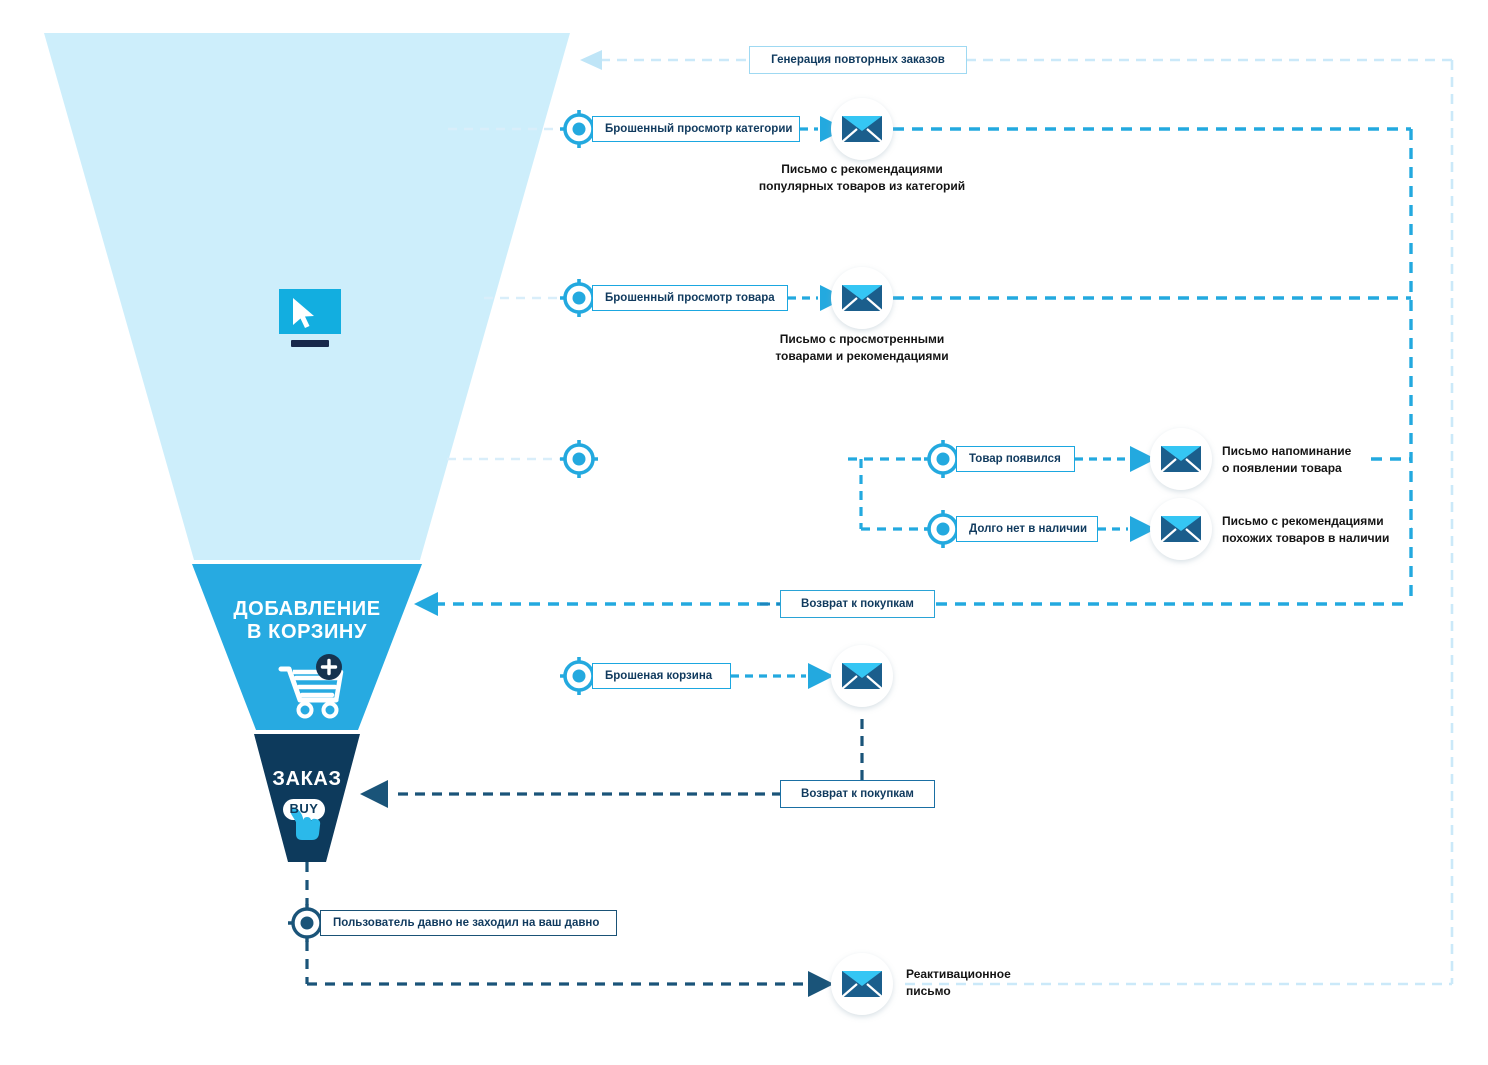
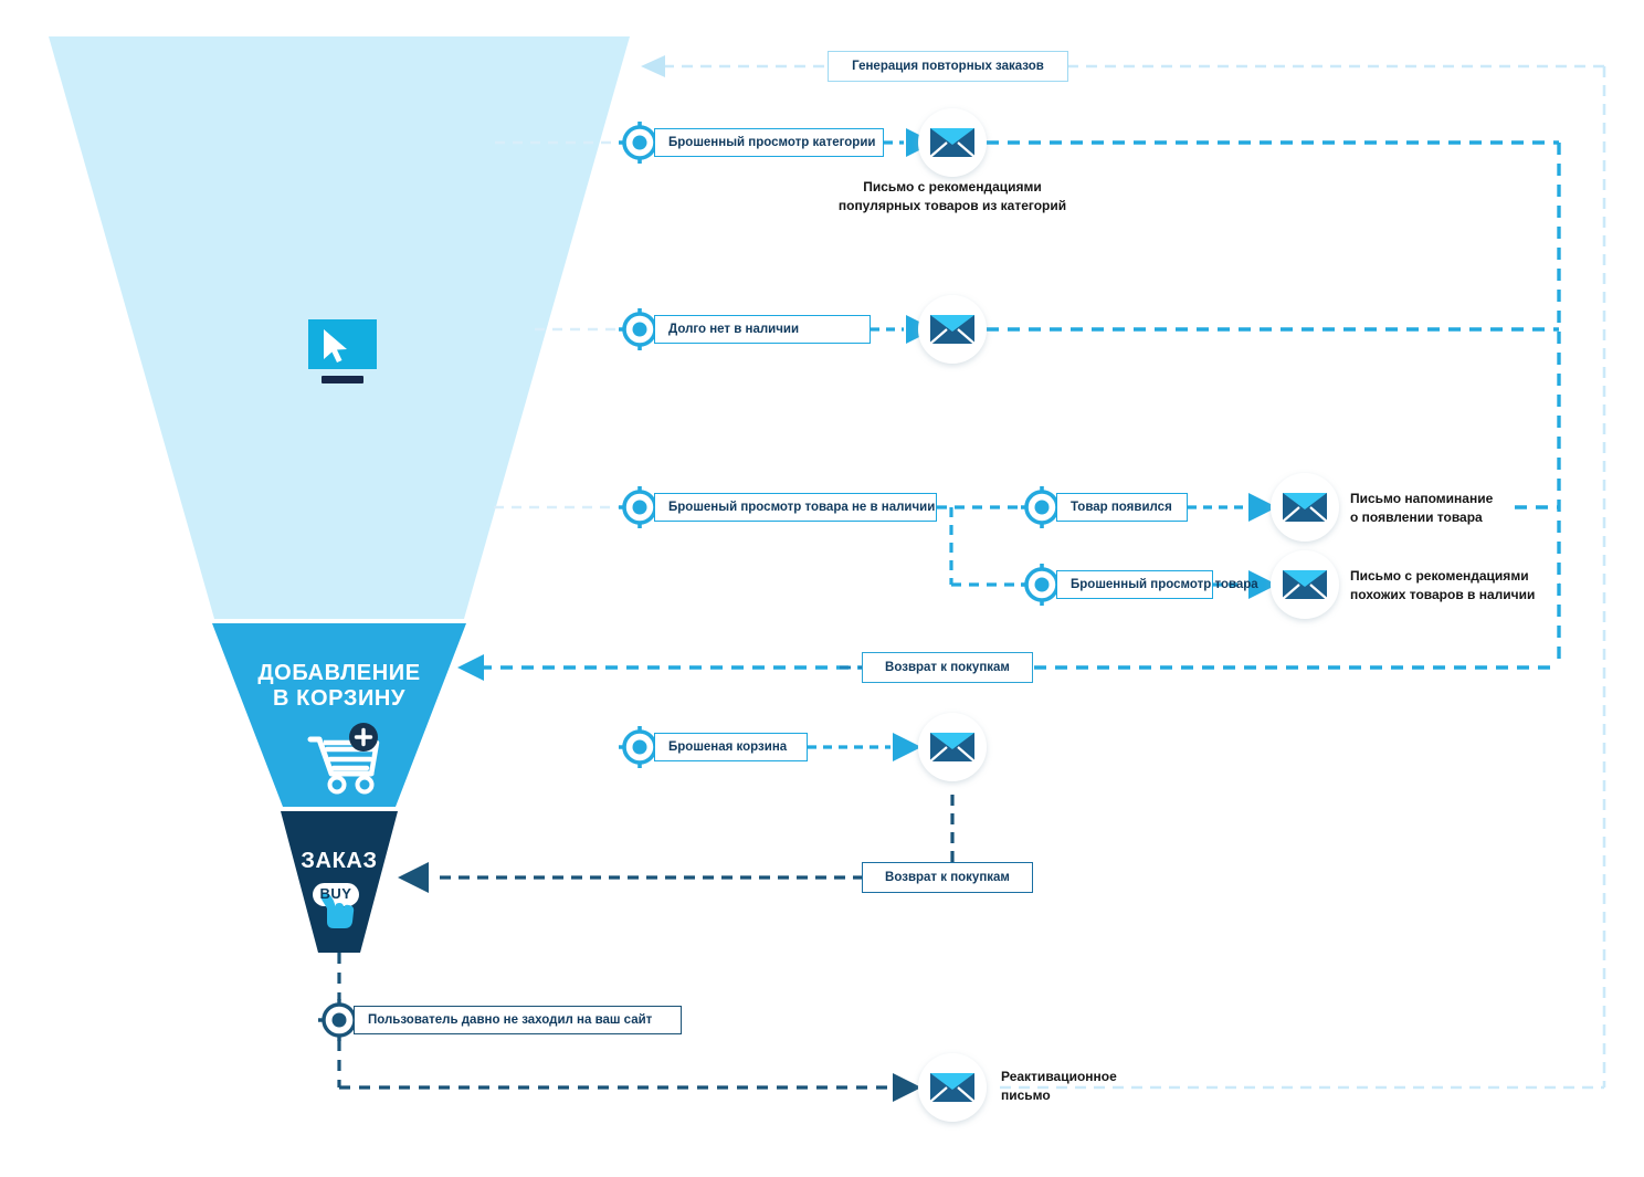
  ДОБАВЛЕНИЕ
  В КОРЗИНУ
  ЗАКАЗ
  Генерация повторных заказов
  Брошенный просмотр категории
- Брошенный просмотр товара
+ Долго нет в наличии
+ Брошеный просмотр товара не в наличии
  Товар появился
- Долго нет в наличии
+ Брошенный просмотр товара
  Брошеная корзина
- Пользователь давно не заходил на ваш давно
+ Пользователь давно не заходил на ваш сайт
  Возврат к покупкам
  Возврат к покупкам
  Письмо с рекомендациями
  популярных товаров из категорий
- Письмо с просмотренными
- товарами и рекомендациями
  Письмо напоминание
  о появлении товара
  Письмо с рекомендациями
  похожих товаров в наличии
  Реактивационное
  письмо
  BUY
